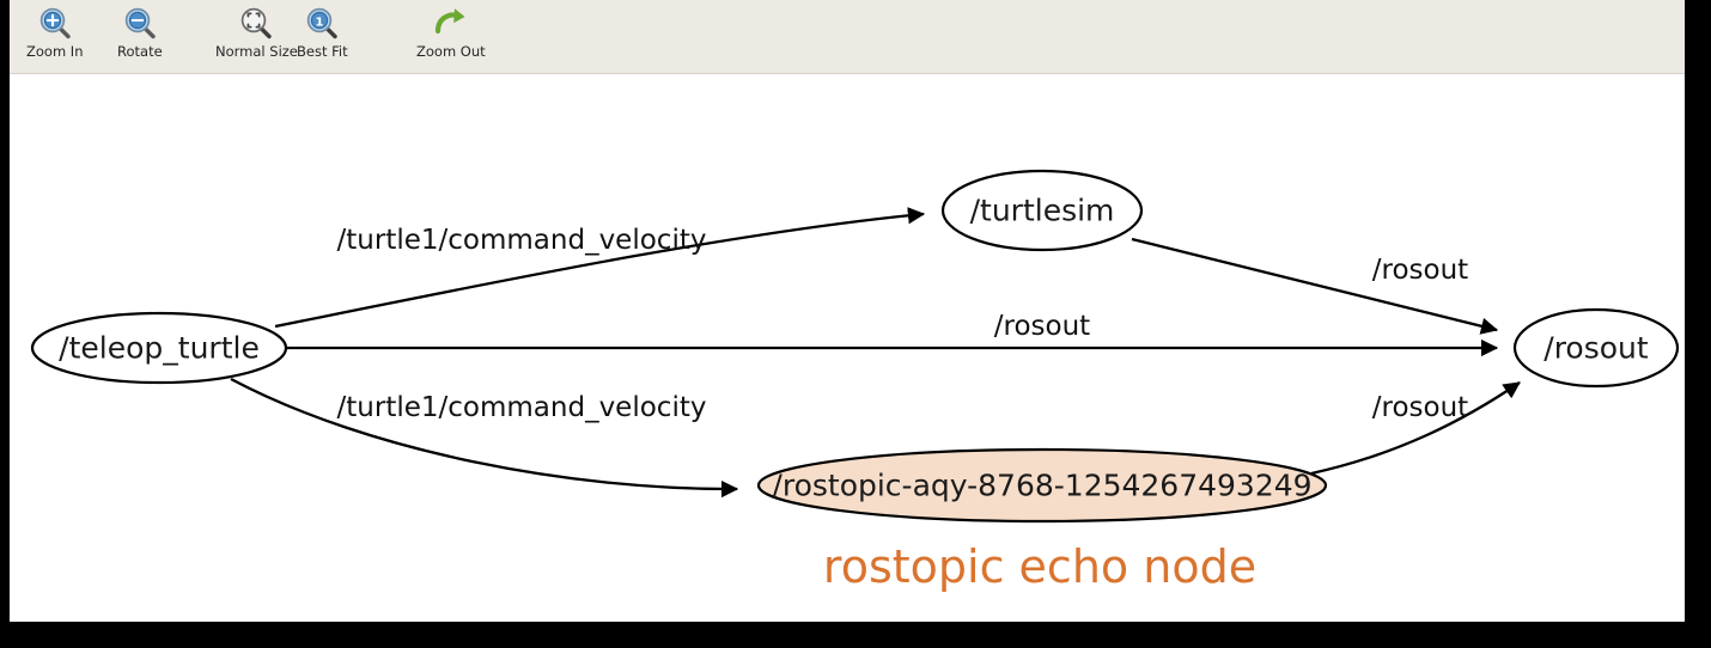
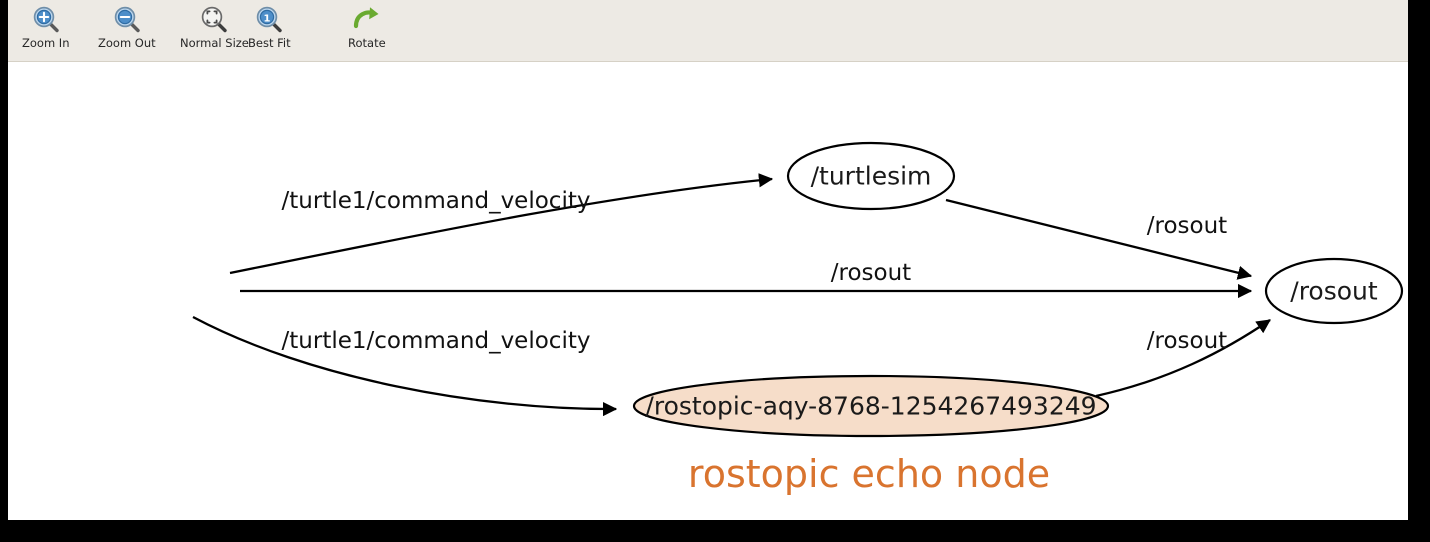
  Zoom In
- Rotate
+ Zoom Out
  Normal Size
  1
  Best Fit
- Zoom Out
+ Rotate
  /turtle1/command_velocity
  /rosout
  /turtle1/command_velocity
  /rosout
  /rosout
- /teleop_turtle
  /turtlesim
  /rosout
  /rostopic-aqy-8768-1254267493249
  rostopic echo node
